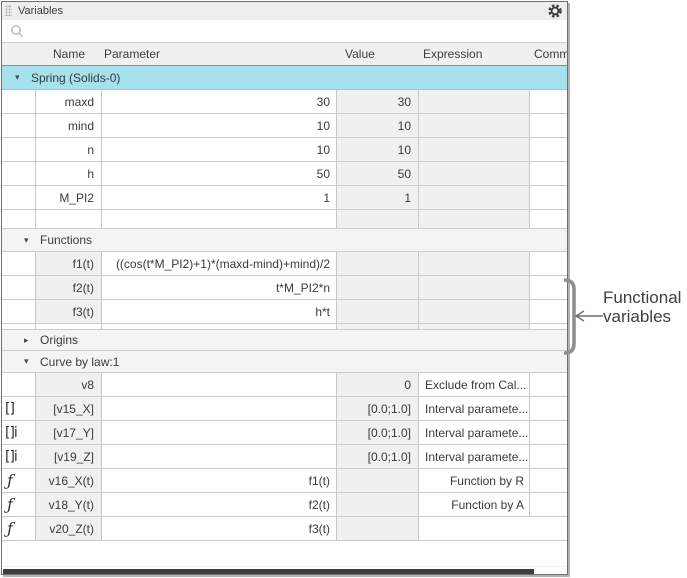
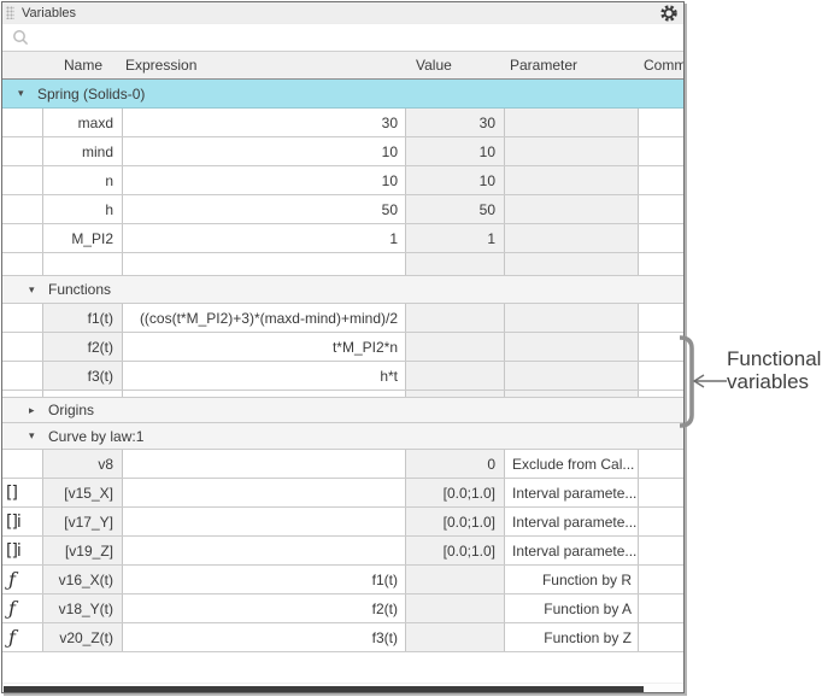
  Variables
  Name
- Parameter
+ Expression
  Value
- Expression
+ Parameter
  ▾
  Spring (Solids-0)
  maxd
  30
  30
  mind
  10
  10
  n
  10
  10
  h
  50
  50
  M_PI2
  1
  1
  ▾
  Functions
  f1(t)
- ((cos(t*M_PI2)+1)*(maxd-mind)+mind)/2
+ ((cos(t*M_PI2)+3)*(maxd-mind)+mind)/2
  f2(t)
  t*M_PI2*n
  f3(t)
  h*t
  ▸
  Origins
  ▾
  Curve by law:1
  v8
  0
  Exclude from Cal...
  []
  [v15_X]
  [0.0;1.0]
  Interval paramete...
  []i
  [v17_Y]
  [0.0;1.0]
  Interval paramete...
  []i
  [v19_Z]
  [0.0;1.0]
  Interval paramete...
  ƒ
  v16_X(t)
  f1(t)
  Function by R
  ƒ
  v18_Y(t)
  f2(t)
  Function by A
  ƒ
  v20_Z(t)
  f3(t)
+ Function by Z
  Functional
  variables
